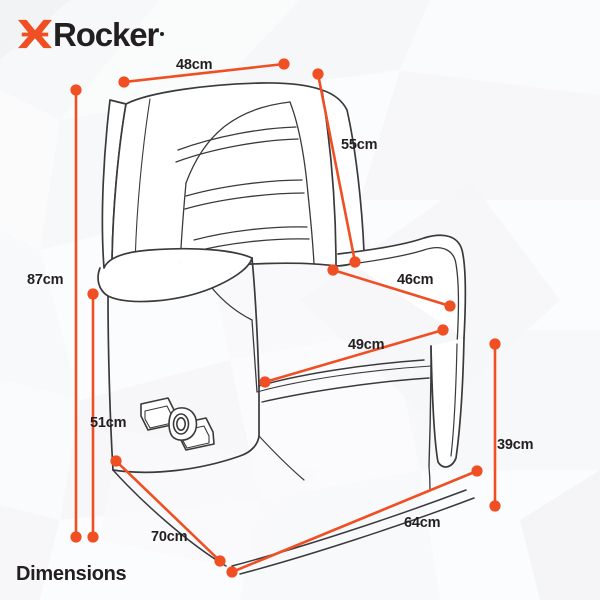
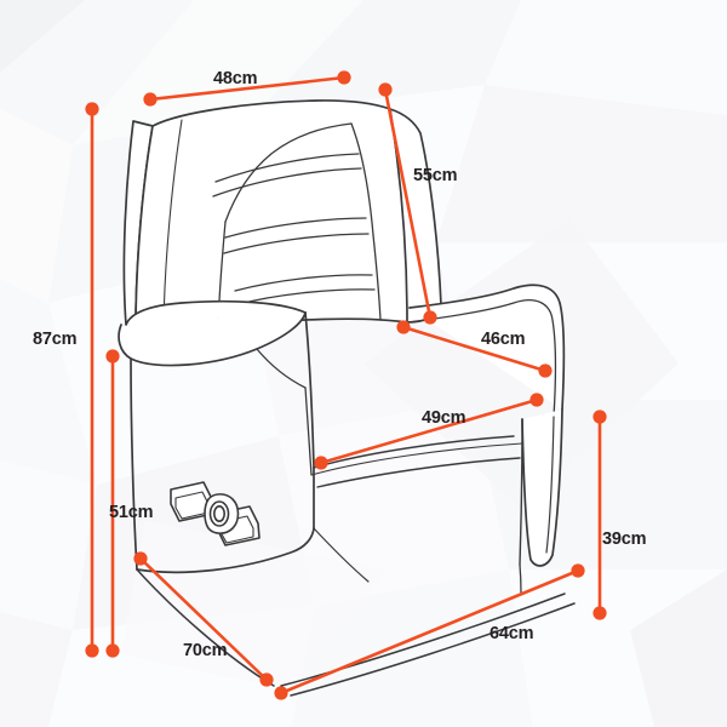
- Rocker
- Dimensions
  48cm
  55cm
  46cm
  49cm
  87cm
  51cm
  70cm
  64cm
  39cm
